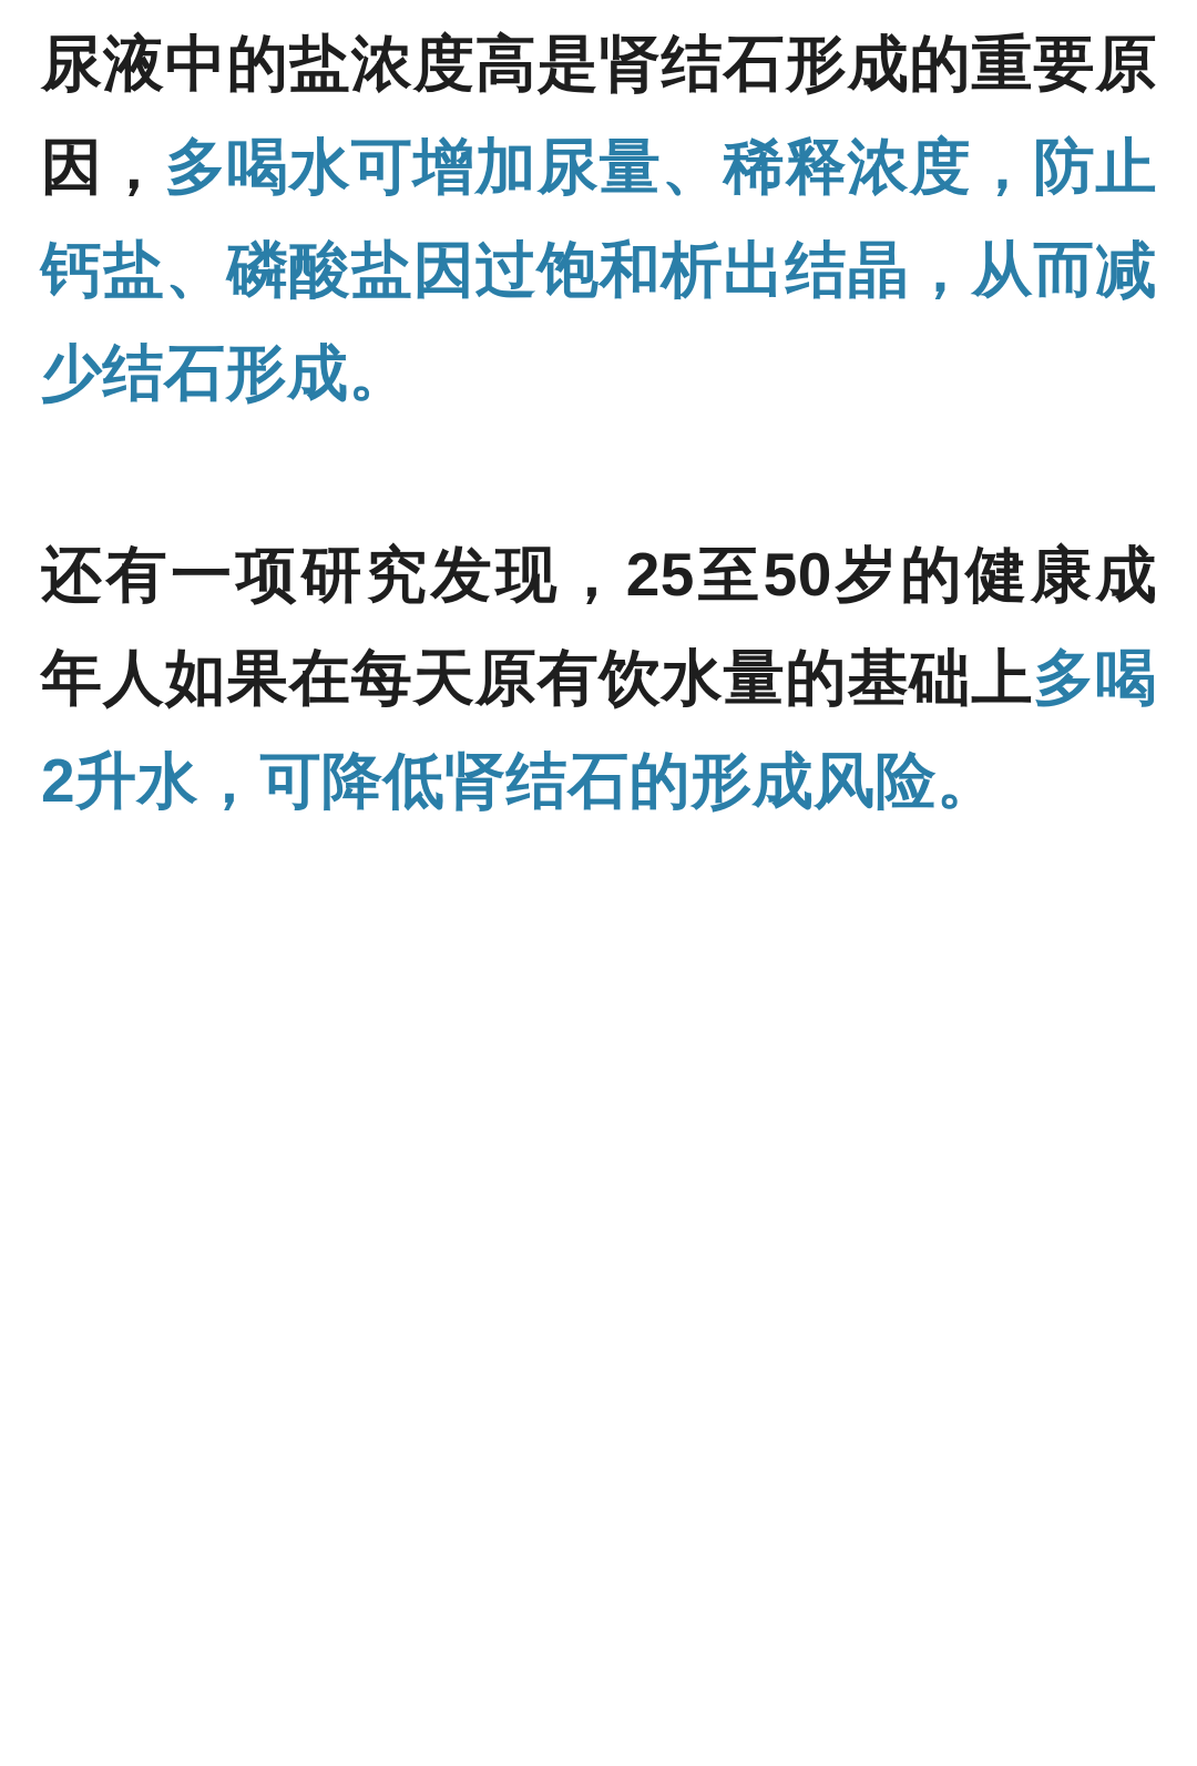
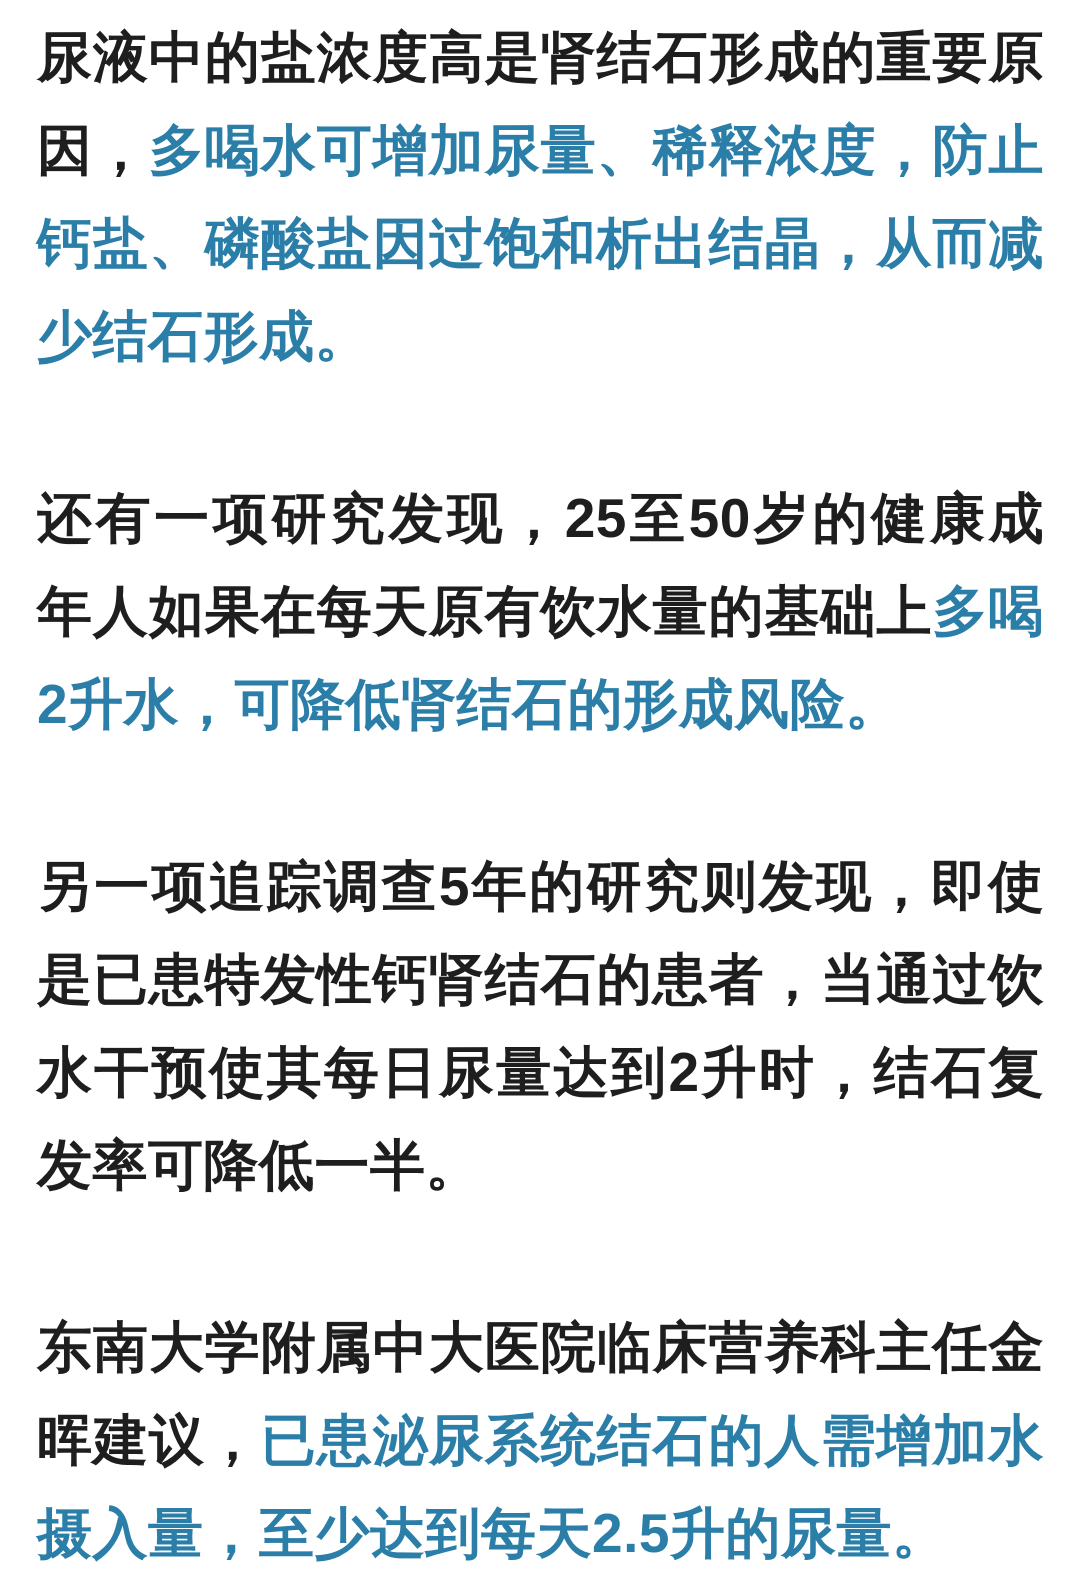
  尿液中的盐浓度高是肾结石形成的重要原因，多喝水可增加尿量、稀释浓度，防止钙盐、磷酸盐因过饱和析出结晶，从而减少结石形成。
  还有一项研究发现，25至50岁的健康成年人如果在每天原有饮水量的基础上多喝2升水，可降低肾结石的形成风险。
+ 另一项追踪调查5年的研究则发现，即使是已患特发性钙肾结石的患者，当通过饮水干预使其每日尿量达到2升时，结石复发率可降低一半。
+ 东南大学附属中大医院临床营养科主任金晖建议，已患泌尿系统结石的人需增加水摄入量，至少达到每天2.5升的尿量。
